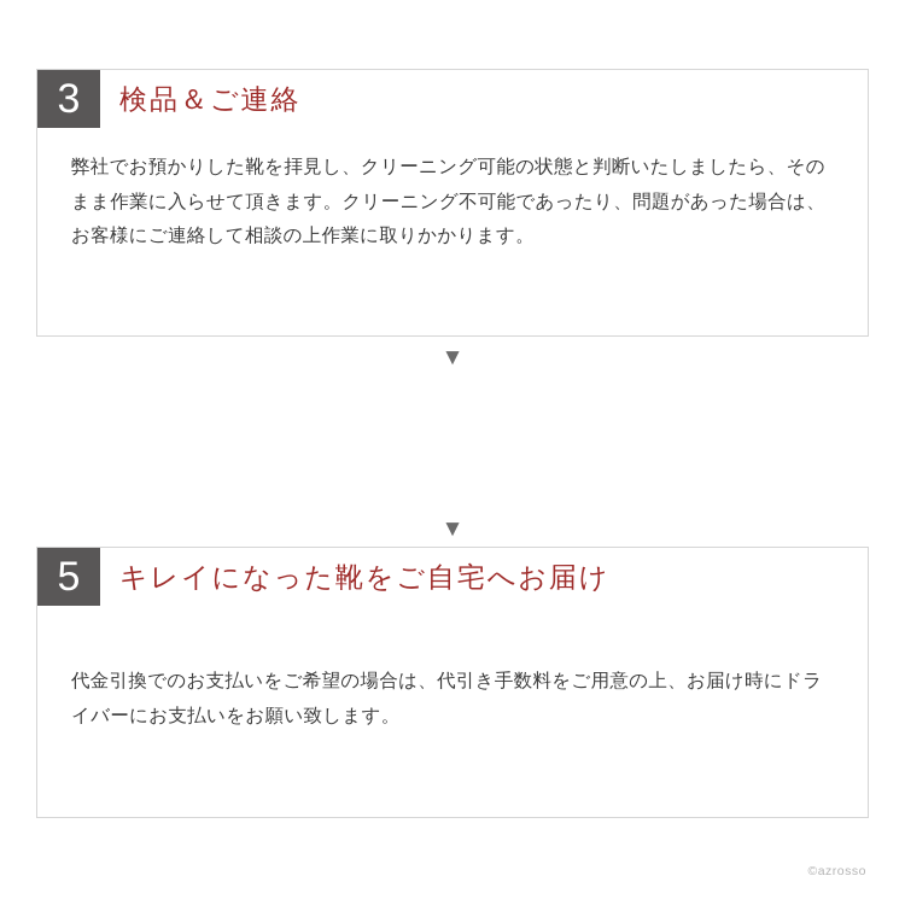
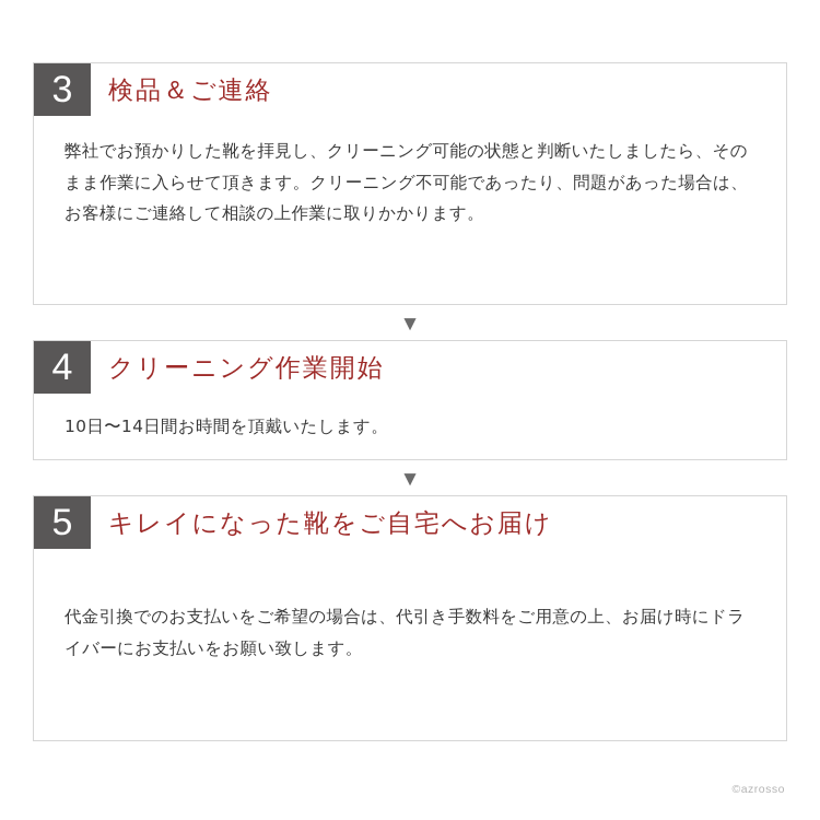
  3
  検品＆ご連絡
  弊社でお預かりした靴を拝見し、クリーニング可能の状態と判断いたしましたら、そのまま作業に入らせて頂きます。クリーニング不可能であったり、問題があった場合は、お客様にご連絡して相談の上作業に取りかかります。
  ▼
+ 4
+ クリーニング作業開始
+ 10日〜14日間お時間を頂戴いたします。
  ▼
  5
  キレイになった靴をご自宅へお届け
  代金引換でのお支払いをご希望の場合は、代引き手数料をご用意の上、お届け時にドライバーにお支払いをお願い致します。
  ©azrosso
